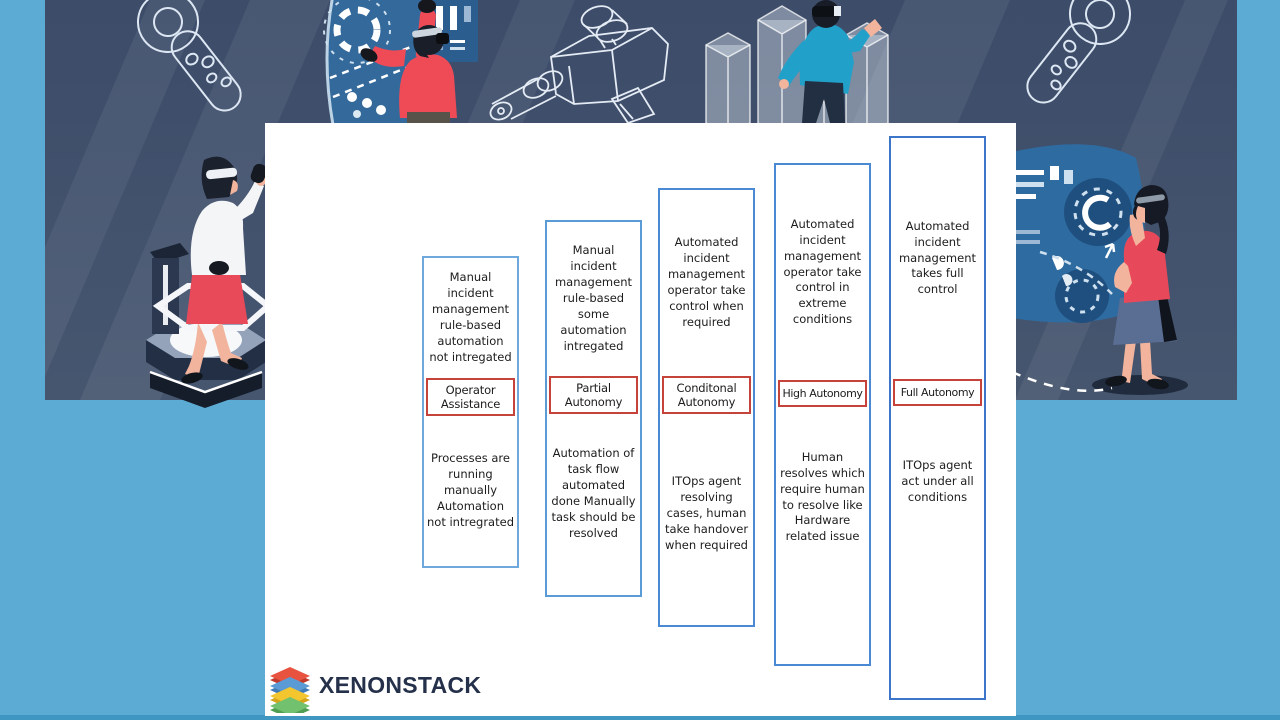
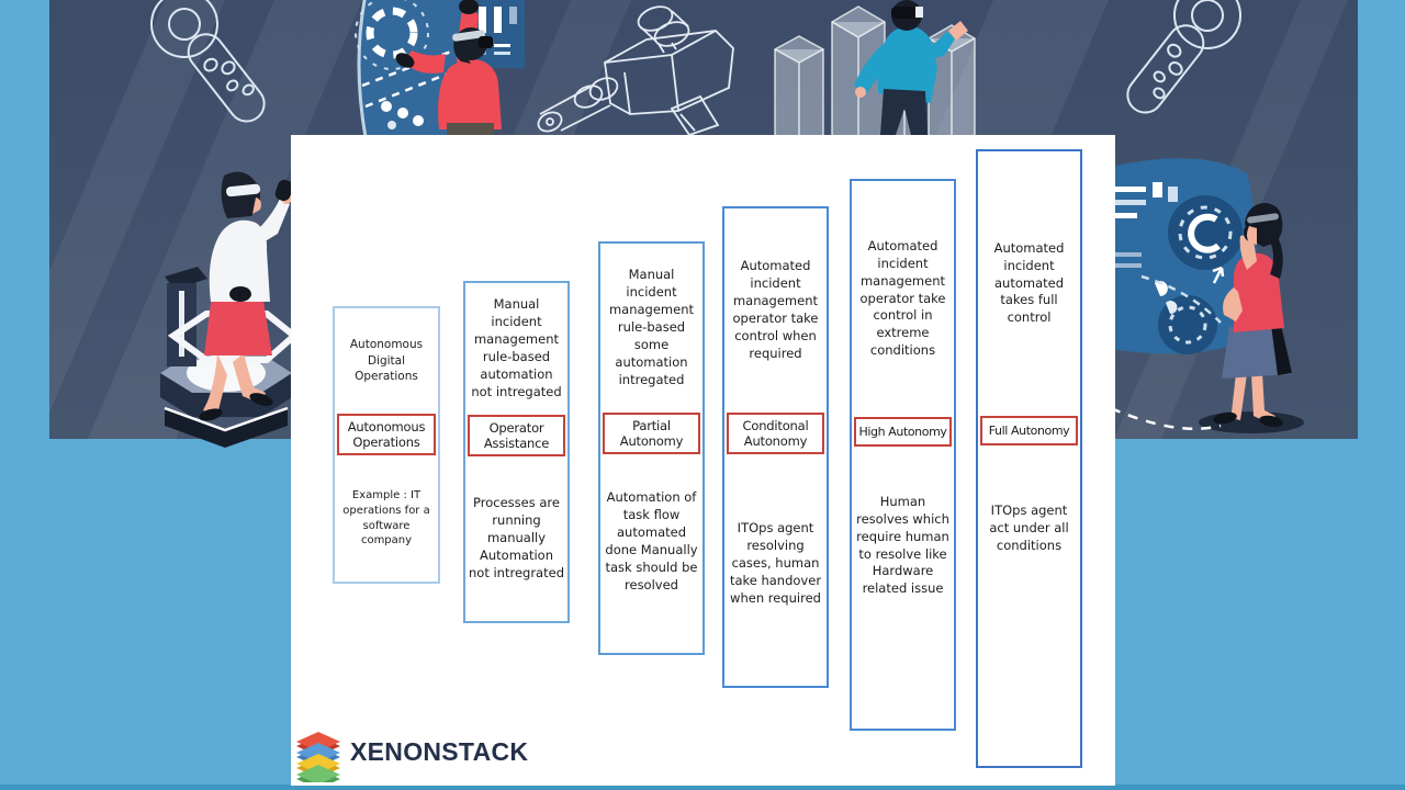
+ Autonomous Digital Operations
+ Autonomous Operations
+ Example : IT operations for a software company
  Manual incident management rule-based automation not intregated
  Operator Assistance
  Processes are running manually Automation not intregrated
  Manual incident management rule-based some automation intregated
  Partial Autonomy
  Automation of task flow automated done Manually task should be resolved
  Automated incident management operator take control when required
  Conditonal Autonomy
  ITOps agent resolving cases, human take handover when required
  Automated incident management operator take control in extreme conditions
  High Autonomy
  Human resolves which require human to resolve like Hardware related issue
- Automated incident management takes full control
+ Automated incident automated takes full control
  Full Autonomy
  ITOps agent act under all conditions
  XENONSTACK
